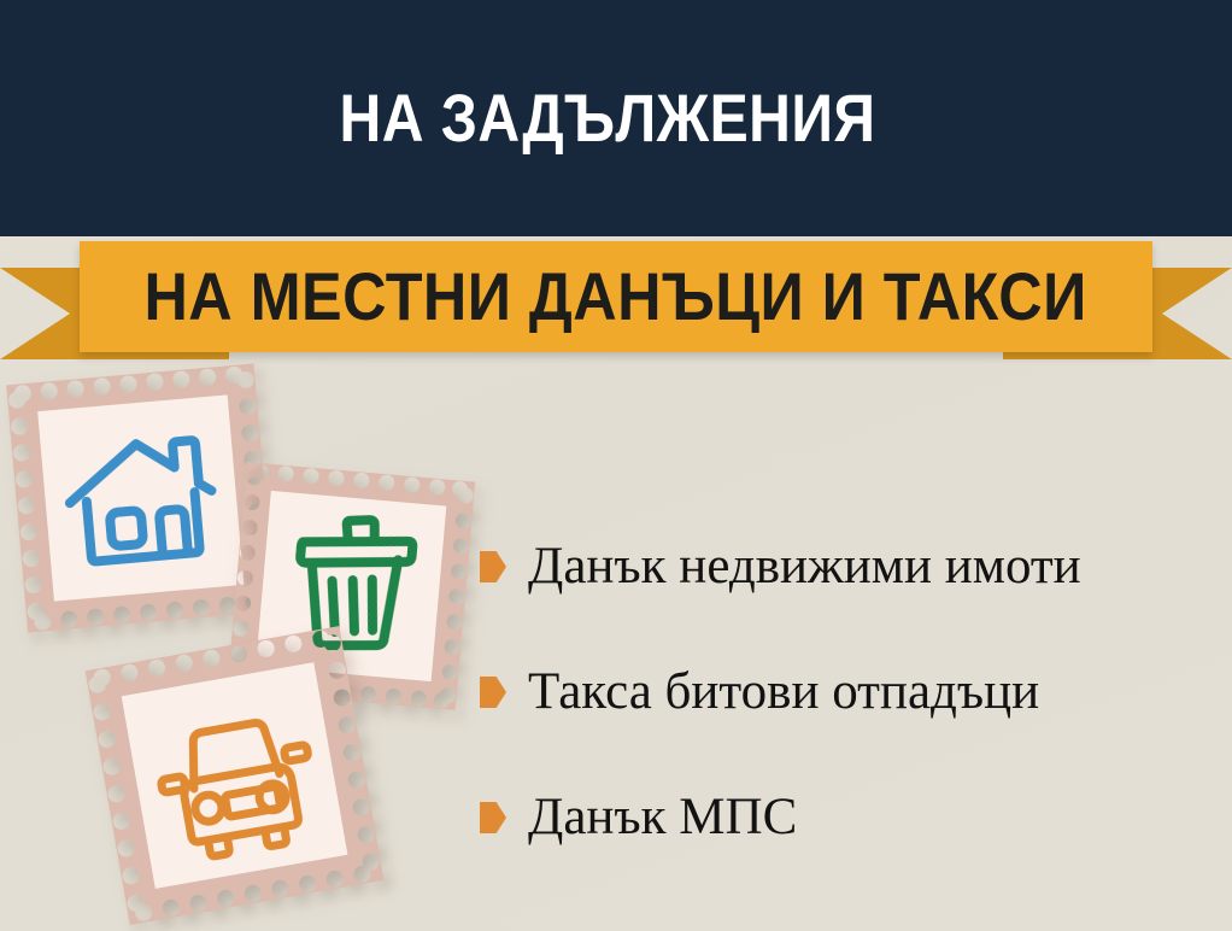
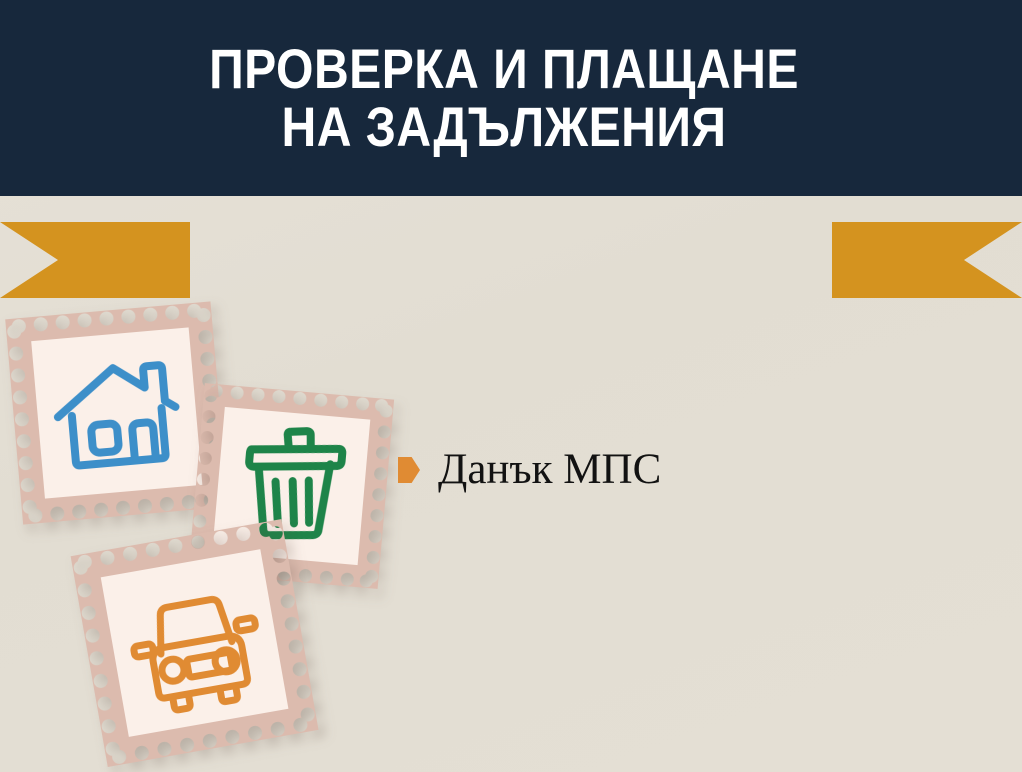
+ ПРОВЕРКА И ПЛАЩАНЕ
  НА ЗАДЪЛЖЕНИЯ
- НА МЕСТНИ ДАНЪЦИ И ТАКСИ
- Данък недвижими имоти
- Такса битови отпадъци
  Данък МПС
